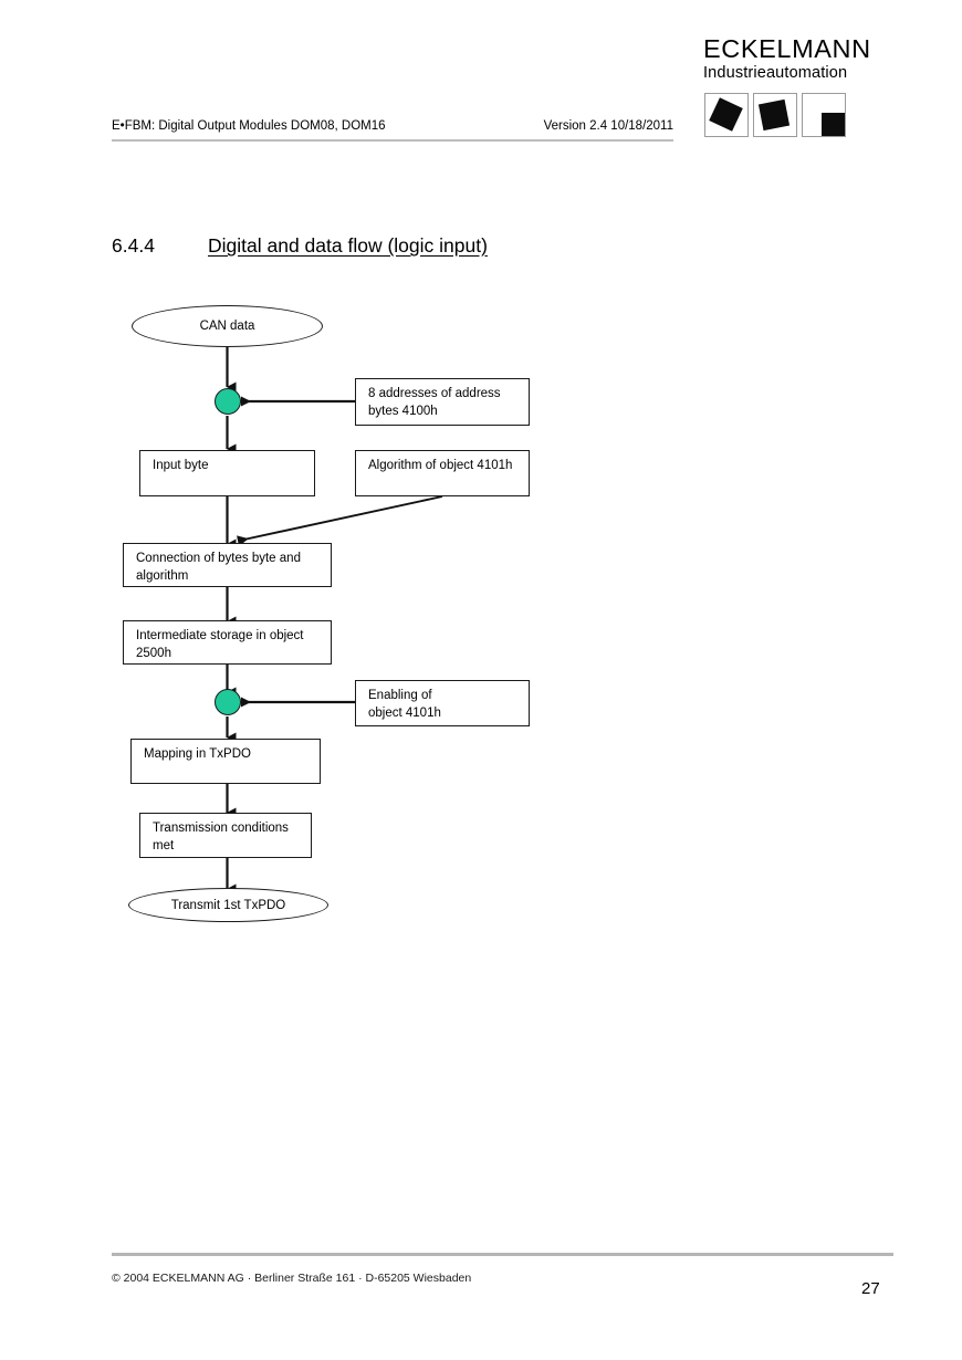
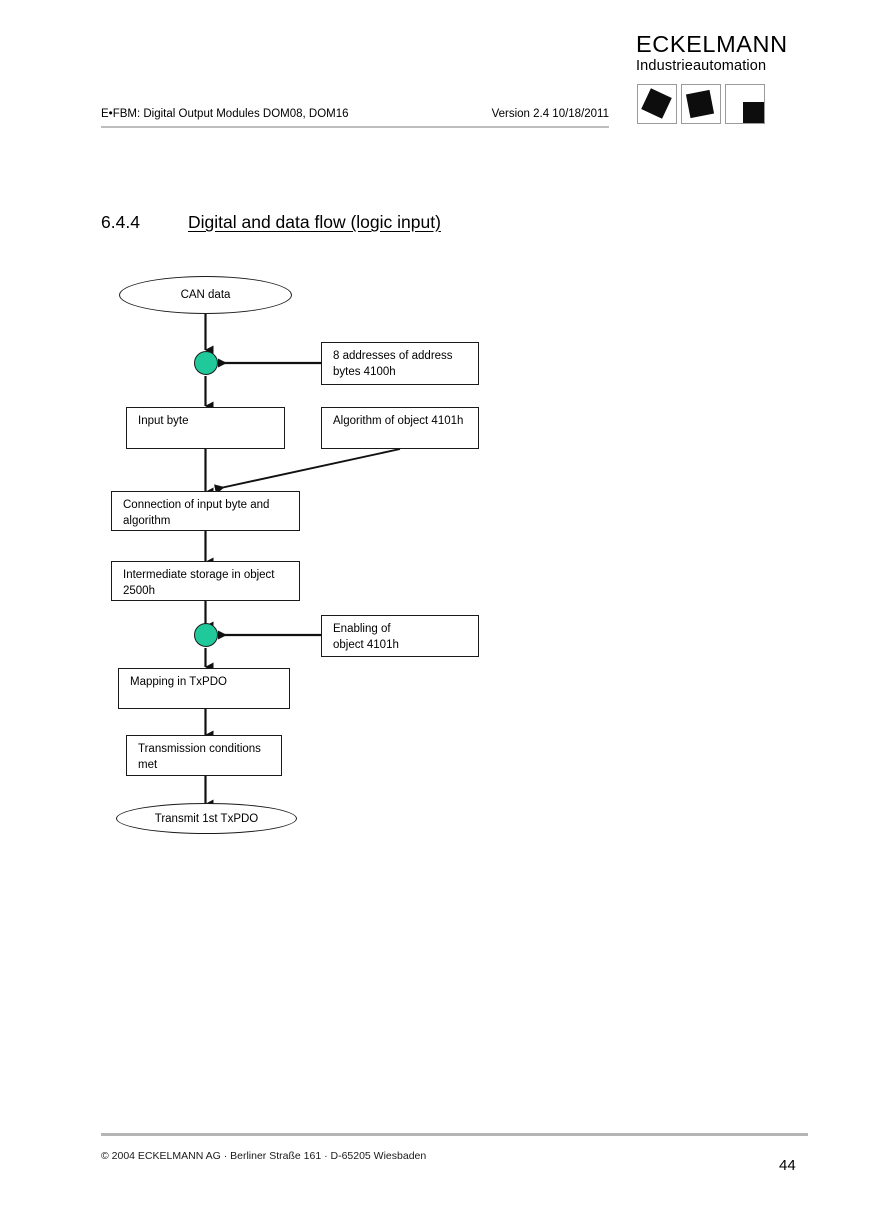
  ECKELMAN
  Industrieautomation
  E•FBM: Digital Output Modules DOM08, DOM16
  Version 2.4 10/18/2011
  6.4.4
  Digital and data flow (logic input)
  CAN data
  8 addresses of address
  bytes 4100h
  Input byte
  Algorithm of object 4101h
- Connection of bytes byte and
+ Connection of input byte and
  algorithm
  Intermediate storage in object
  2500h
  Enabling of
  object 4101h
  Mapping in TxPDO
  Transmission conditions
  met
  Transmit 1st TxPDO
  © 2004 ECKELMANN AG · Berliner Straße 161 · D-65205 Wiesbaden
- 27
+ 44
